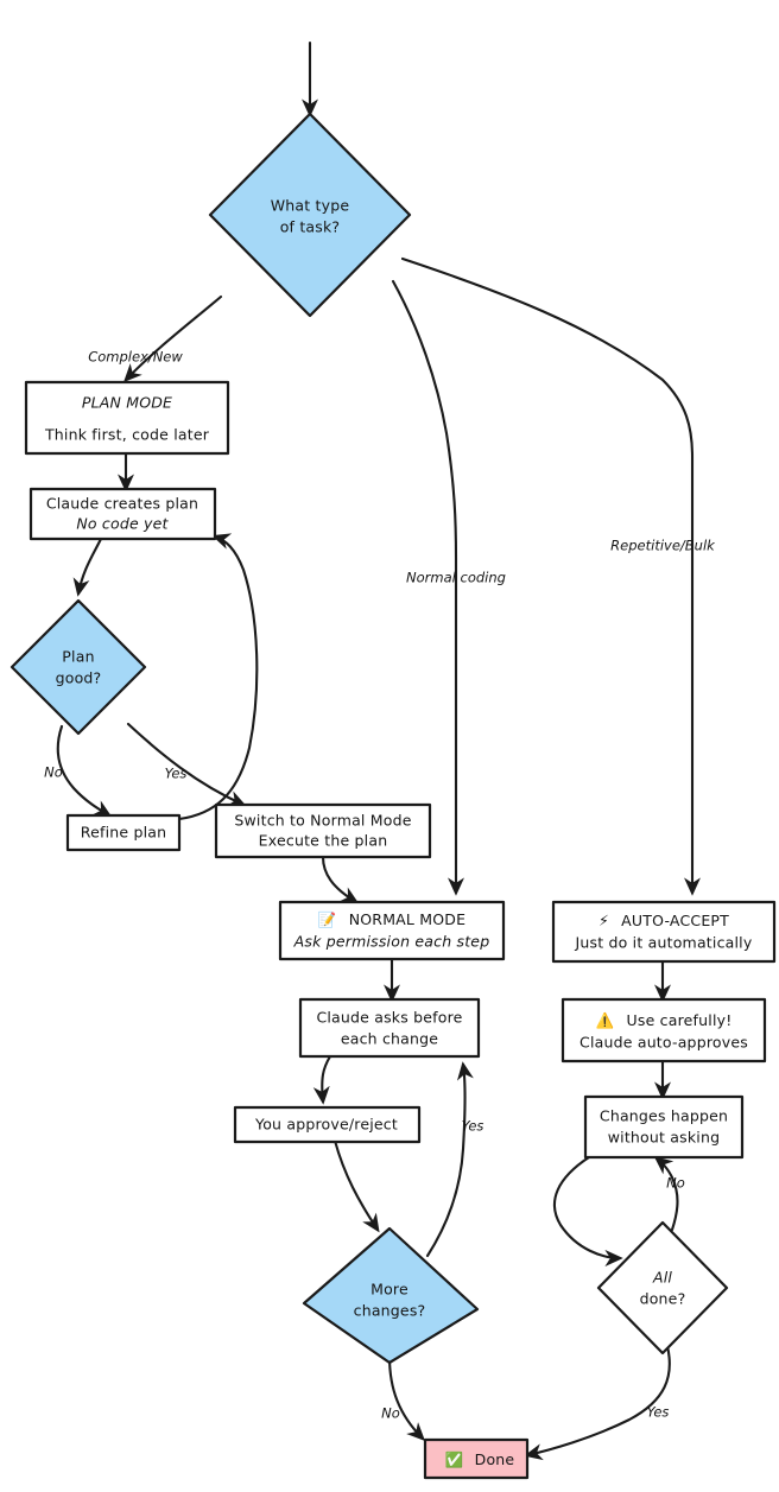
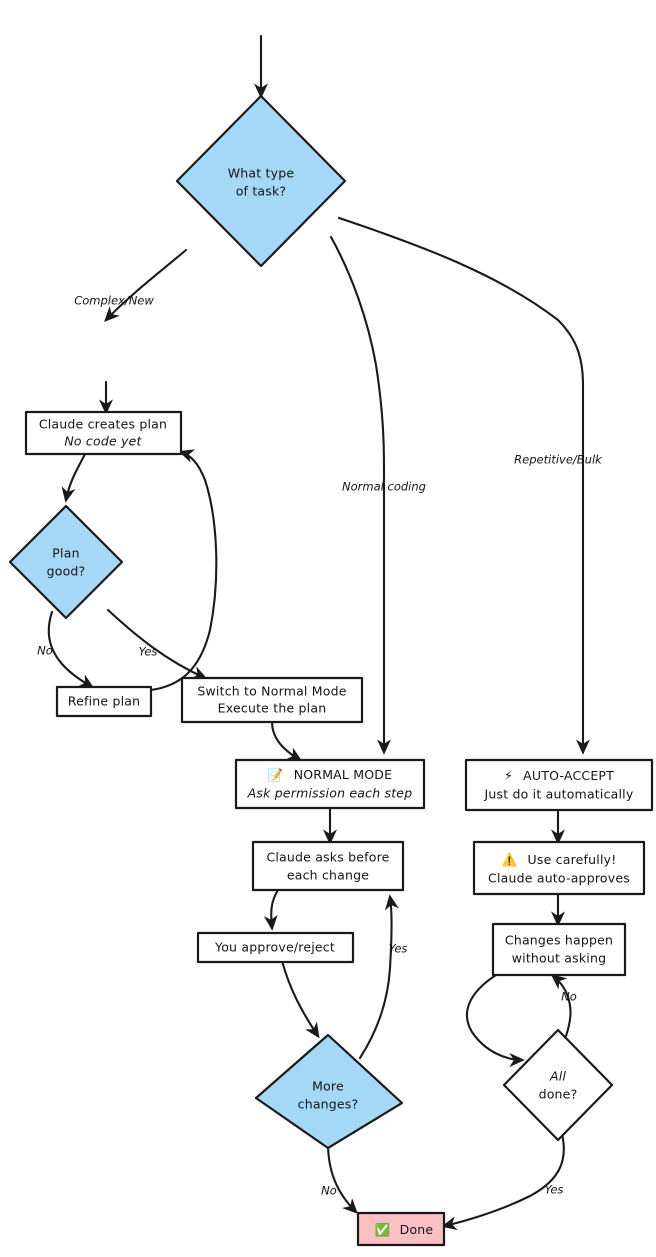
  Complex/New
  Normal coding
  Repetitive/Bulk
  No
  Yes
  Yes
  No
  No
  Yes
  What type
  of task?
- PLAN MODE
- Think first, code later
  Claude creates plan
  No code yet
  Plan
  good?
  Refine plan
  Switch to Normal Mode
  Execute the plan
  📝 NORMAL MODE
  Ask permission each step
  Claude asks before
  each change
  You approve/reject
  More
  changes?
  ⚡ AUTO-ACCEPT
  Just do it automatically
  ⚠️ Use carefully!
  Claude auto-approves
  Changes happen
  without asking
  All
  done?
  ✅ Done
